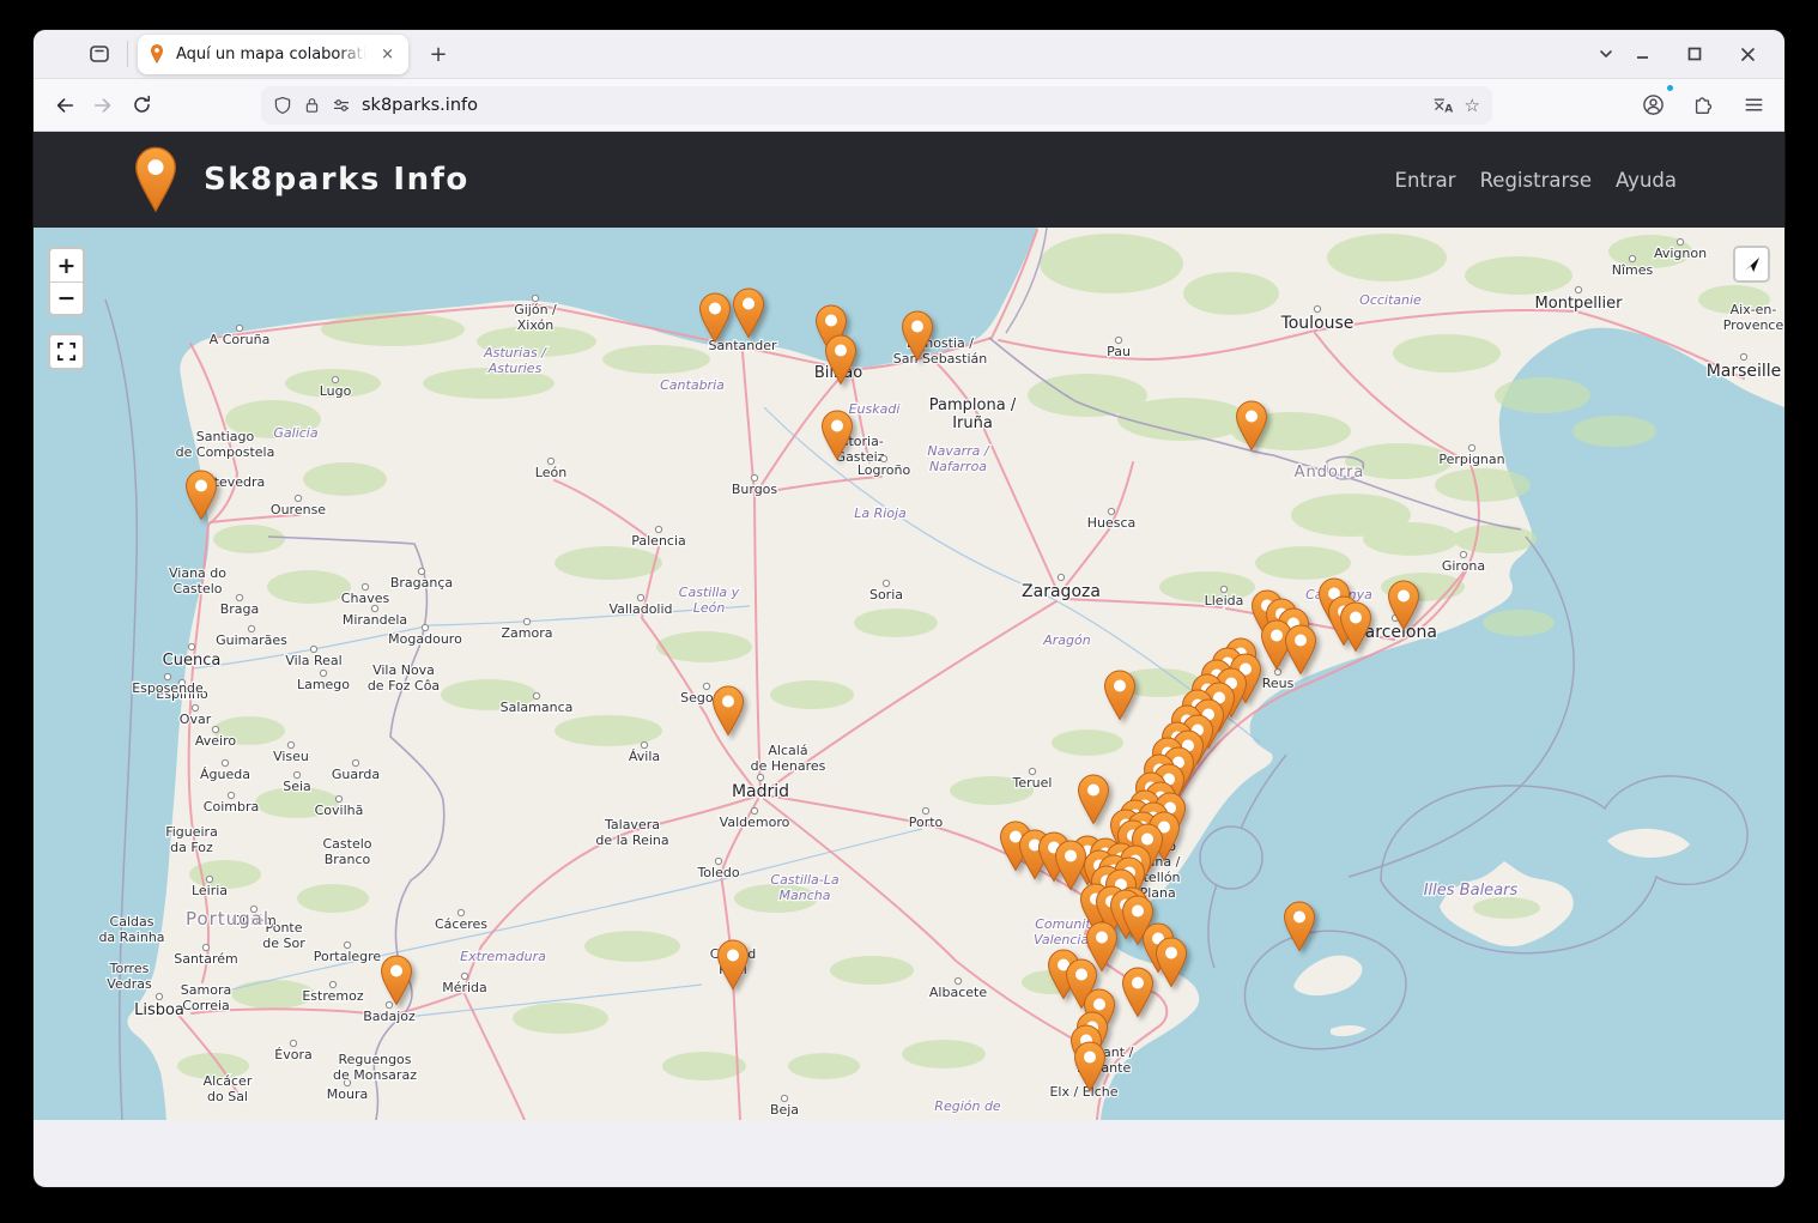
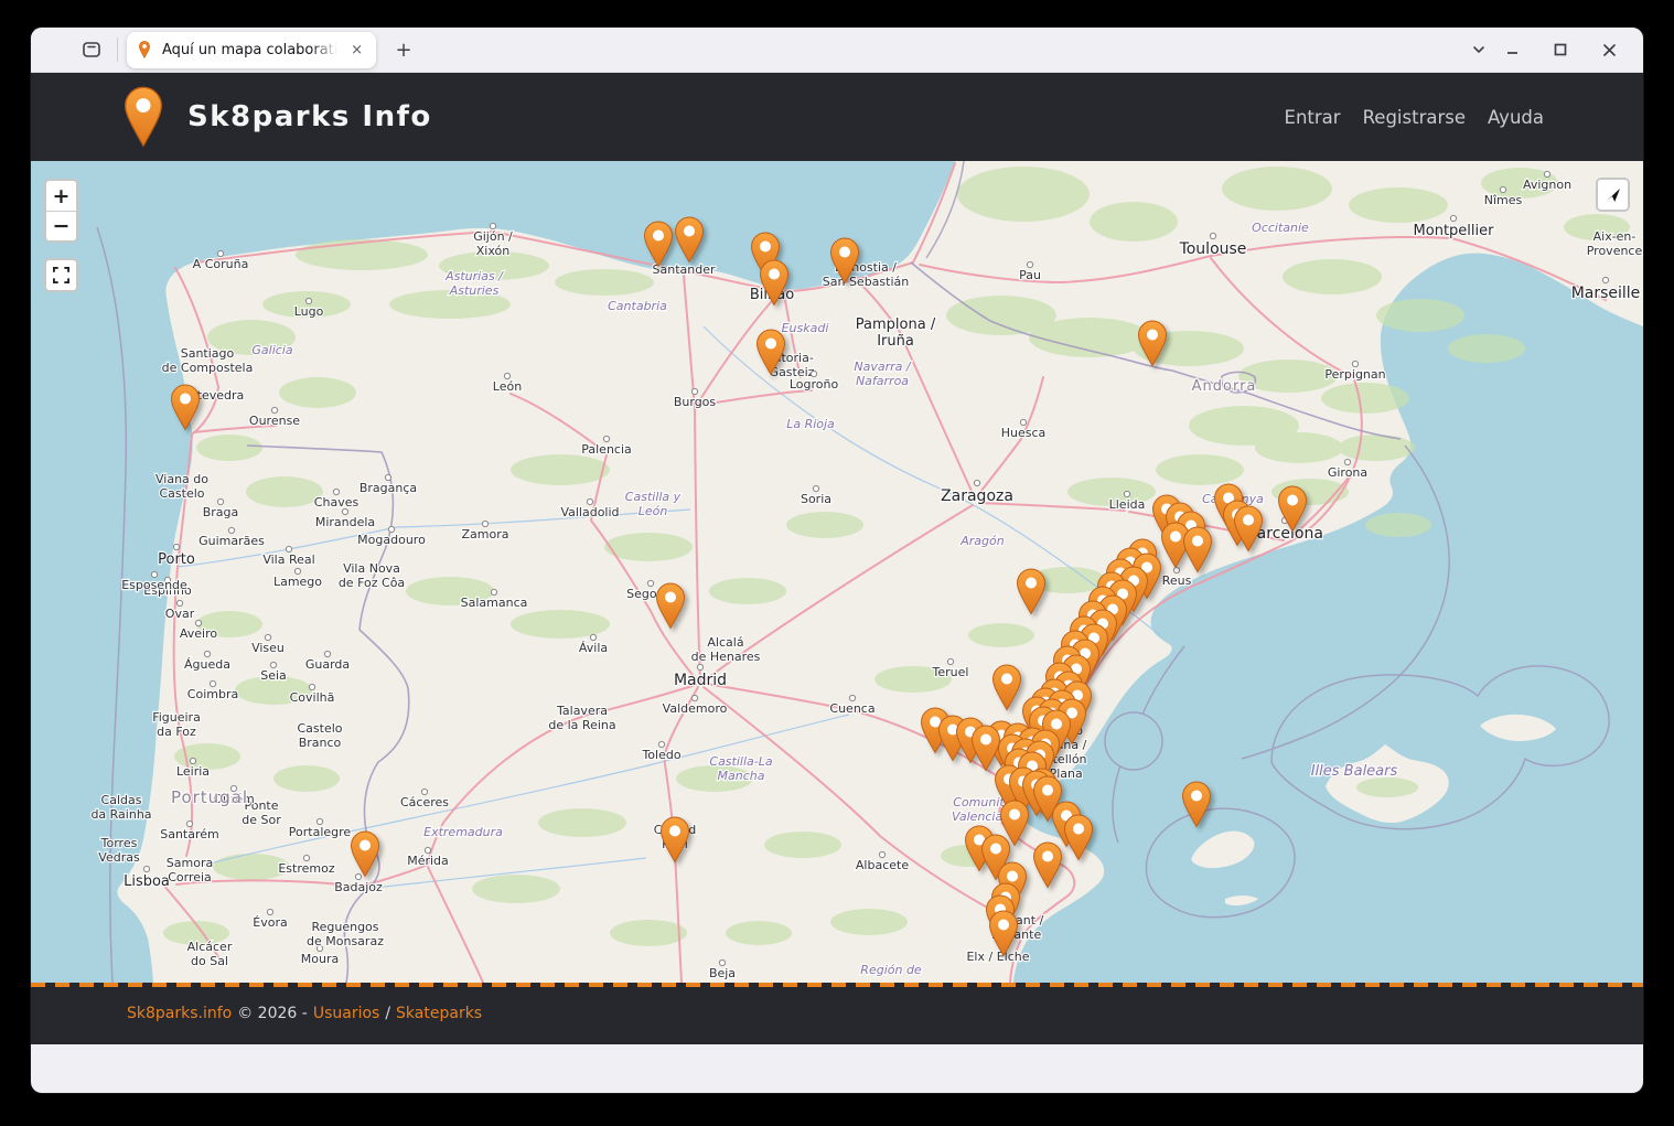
  ×
  +
- sk8parks.info
- A
- ☆
  Sk8parks Info
  Entrar
  Registrarse
  Ayuda
  A Coruña
  Santiago
  de Compostela
  tevedra
  Ourense
  Lugo
  Gijón /
  Xixón
  Santander
  Bilao
  nostia /
  San Sebastián
  toria-
  Gastei
  Pamplona /
  Iruña
  Logroño
  León
  Burgos
  Palencia
  Valladolid
  Zamora
  Salamanca
  Soria
  Ávila
  Madrid
  Alcalá
  de Henares
  Valdemoro
  Toledo
  Talavera
  de la Reina
- Porto
+ Cuenca
  Teruel
  Zaragoza
  Huesca
  Lleida
  Girona
  arcelona
  Reus
  Perpignan
  Toulouse
  Montpellier
  Nîmes
  Avignon
  Aix-en-
  Provence
  Marseille
  Pau
  Albacete
  Elx / Elche
  Beja
  Lisboa
- Cuenca
+ Porto
  Braga
  Bragança
  Vila Real
  Guimarães
  Mogadouro
  Lamego
  Vila Nova
  de Foz Côa
  Espinho
  Ovar
  Aveiro
  Viseu
  Seia
  Guarda
  Covilhã
  Águeda
  Coimbra
  Figueira
  da Foz
  Leiria
  Caldas
  da Rainha
  Torres
  Vedras
  Santarém
  Samora
  Correia
  Alcácer
  do Sal
  Moura
  Évora
  Estremoz
  Portalegre
  Ponte
  de Sor
  Ourém
  Castelo
  Branco
  Cáceres
  Mérida
  Badajoz
  Reguengos
  de Monsaraz
  Esposende
  Viana do
  Castelo
  Chaves
  Mirandela
  Galicia
  Asturias /
  Asturies
  Cantabria
  Euskadi
  Navarra /
  Nafarroa
  La Rioja
  Castilla y
  León
  Castilla-La
  Mancha
  Extremadura
  Aragón
  Comunit
  Valencia
  Región de
  Occitanie
  Illes Balears
  Andorra
  Portugal
  +
  −
+ Sk8parks.info
+ © 2026 -
+ Usuarios
+ /
+ Skateparks
